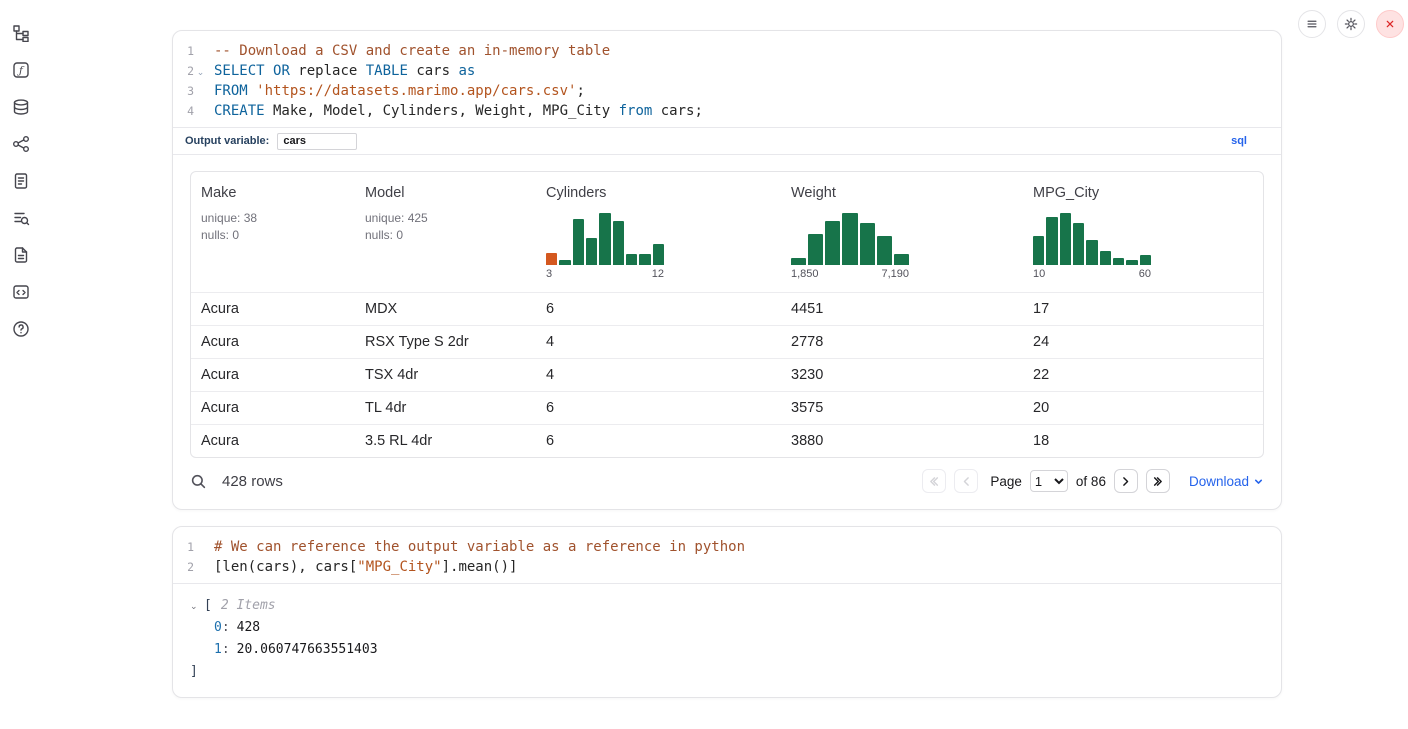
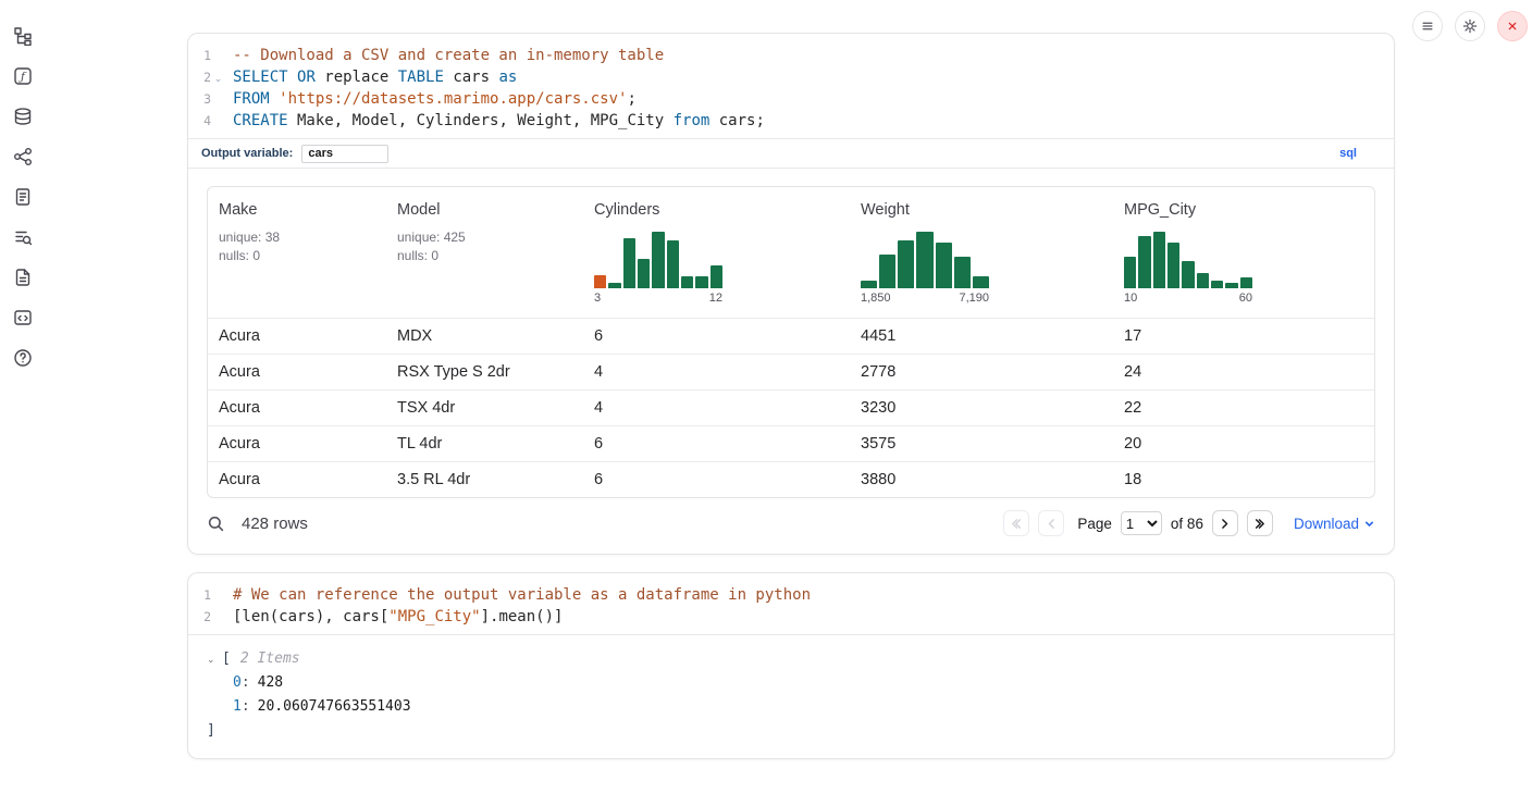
  ƒ
  1
  -- Download a CSV and create an in-memory table
  2
  ⌄
  SELECT OR replace TABLE cars as
  3
  FROM 'https://datasets.marimo.app/cars.csv';
  4
  CREATE Make, Model, Cylinders, Weight, MPG_City from cars;
  Output variable:
  cars
  sql
  Make
  unique: 38
  nulls: 0
  Model
  unique: 425
  nulls: 0
  Cylinders
  3
  12
  Weight
  1,850
  7,190
  MPG_City
  10
  60
  Acura
  MDX
  6
  4451
  17
  Acura
  RSX Type S 2dr
  4
  2778
  24
  Acura
  TSX 4dr
  4
  3230
  22
  Acura
  TL 4dr
  6
  3575
  20
  Acura
  3.5 RL 4dr
  6
  3880
  18
  428 rows
  Page
  1
  of 86
  Download
  1
- # We can reference the output variable as a reference in python
+ # We can reference the output variable as a dataframe in python
  2
  [len(cars), cars["MPG_City"].mean()]
  ⌄
  [
  2 Items
  0: 428
  1: 20.060747663551403
  ]
